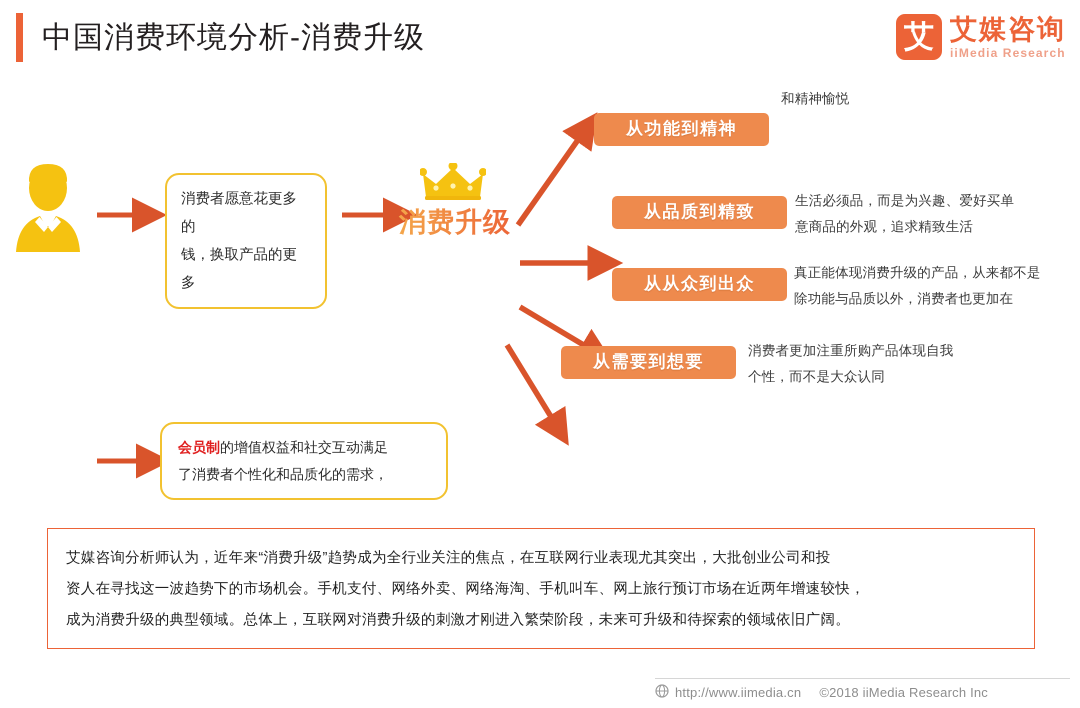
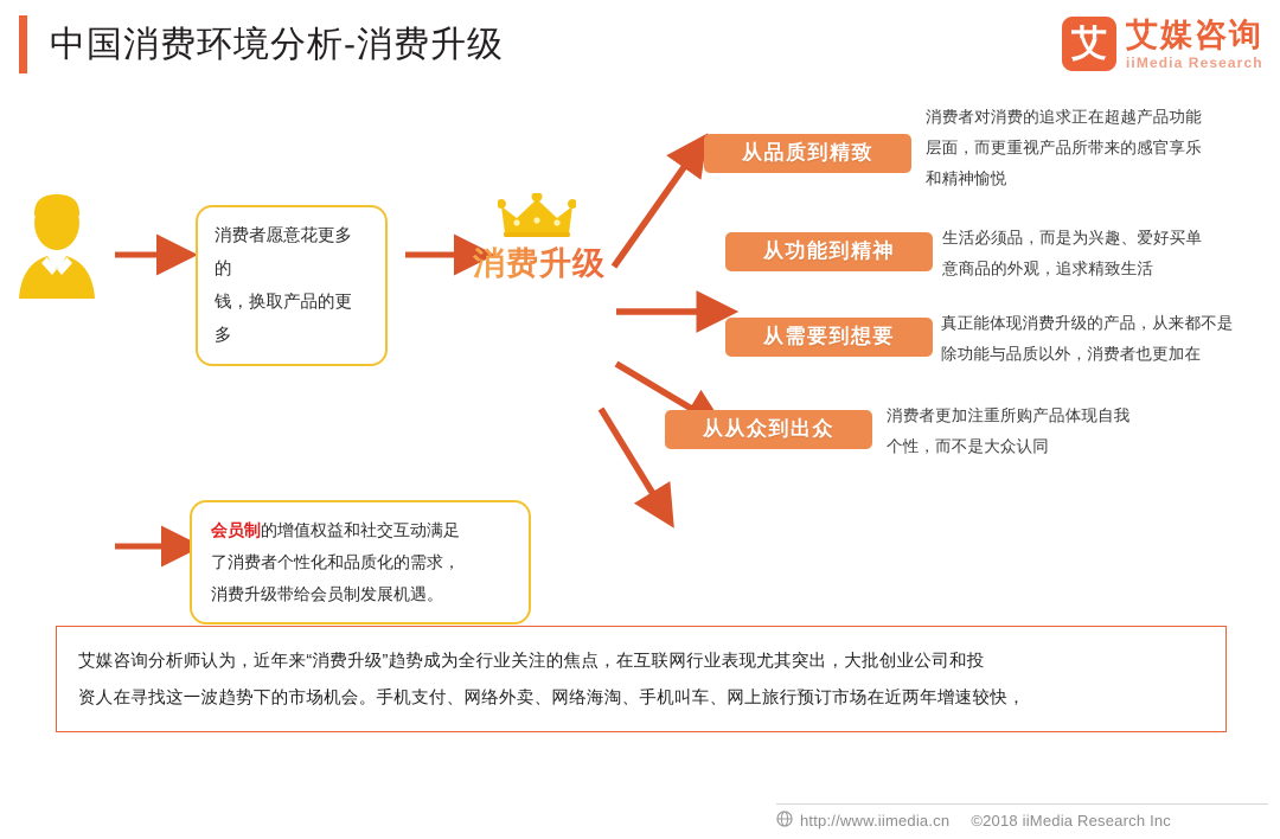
  中国消费环境分析-消费升级
  艾
  艾媒咨询
  iiMedia Research
  消费者愿意花更多的
  钱，换取产品的更多
  消费升级
- 从功能到精神
+ 从品质到精致
+ 消费者对消费的追求正在超越产品功能
+ 层面，而更重视产品所带来的感官享乐
  和精神愉悦
- 从品质到精致
+ 从功能到精神
  生活必须品，而是为兴趣、爱好买单
  意商品的外观，追求精致生活
- 从从众到出众
+ 从需要到想要
  真正能体现消费升级的产品，从来都不是
  除功能与品质以外，消费者也更加在
- 从需要到想要
+ 从从众到出众
  消费者更加注重所购产品体现自我
  个性，而不是大众认同
  会员制的增值权益和社交互动满足
  了消费者个性化和品质化的需求，
+ 消费升级带给会员制发展机遇。
  艾媒咨询分析师认为，近年来“消费升级”趋势成为全行业关注的焦点，在互联网行业表现尤其突出，大批创业公司和投
  资人在寻找这一波趋势下的市场机会。手机支付、网络外卖、网络海淘、手机叫车、网上旅行预订市场在近两年增速较快，
- 成为消费升级的典型领域。总体上，互联网对消费升级的刺激才刚进入繁荣阶段，未来可升级和待探索的领域依旧广阔。
  http://www.iimedia.cn
  ©2018 iiMedia Research Inc
